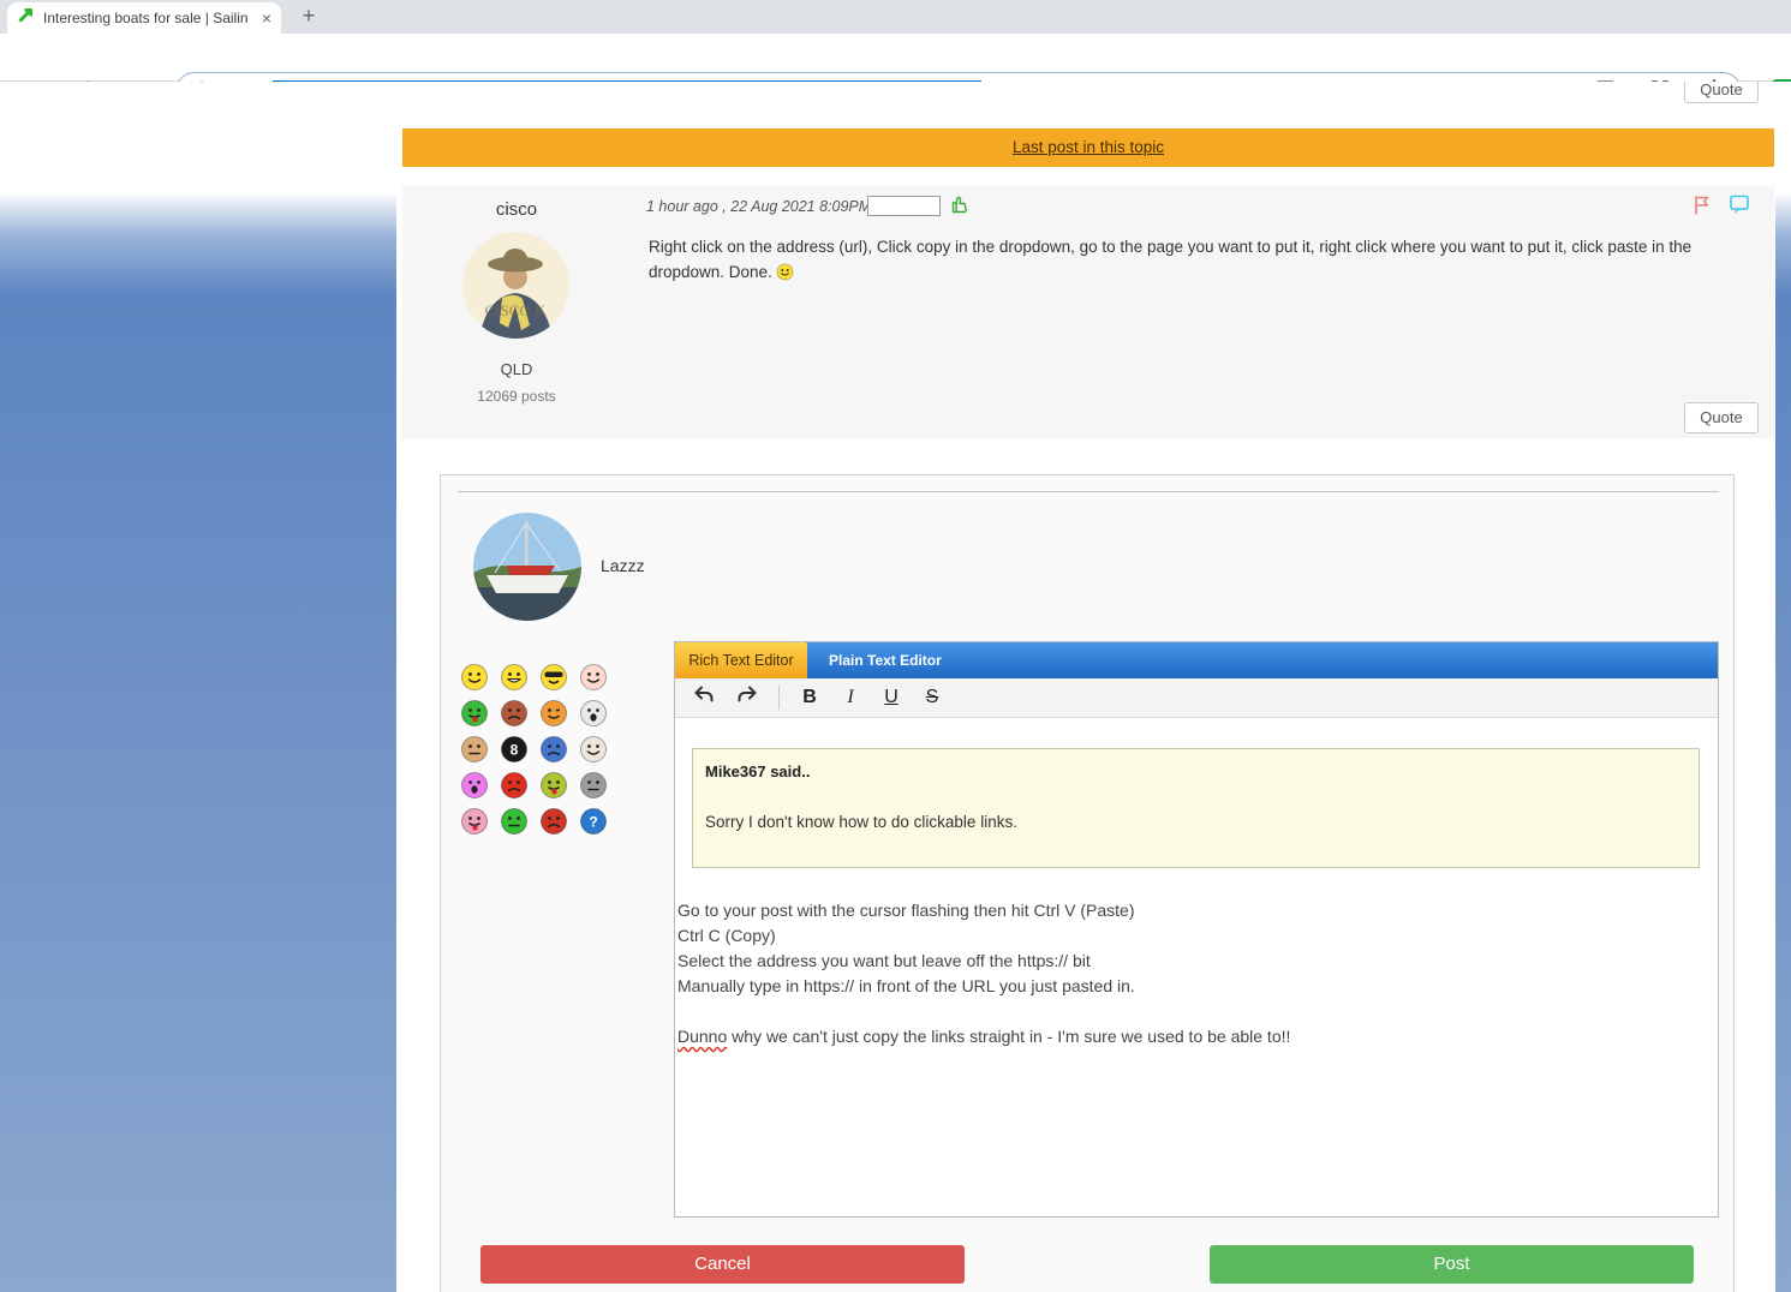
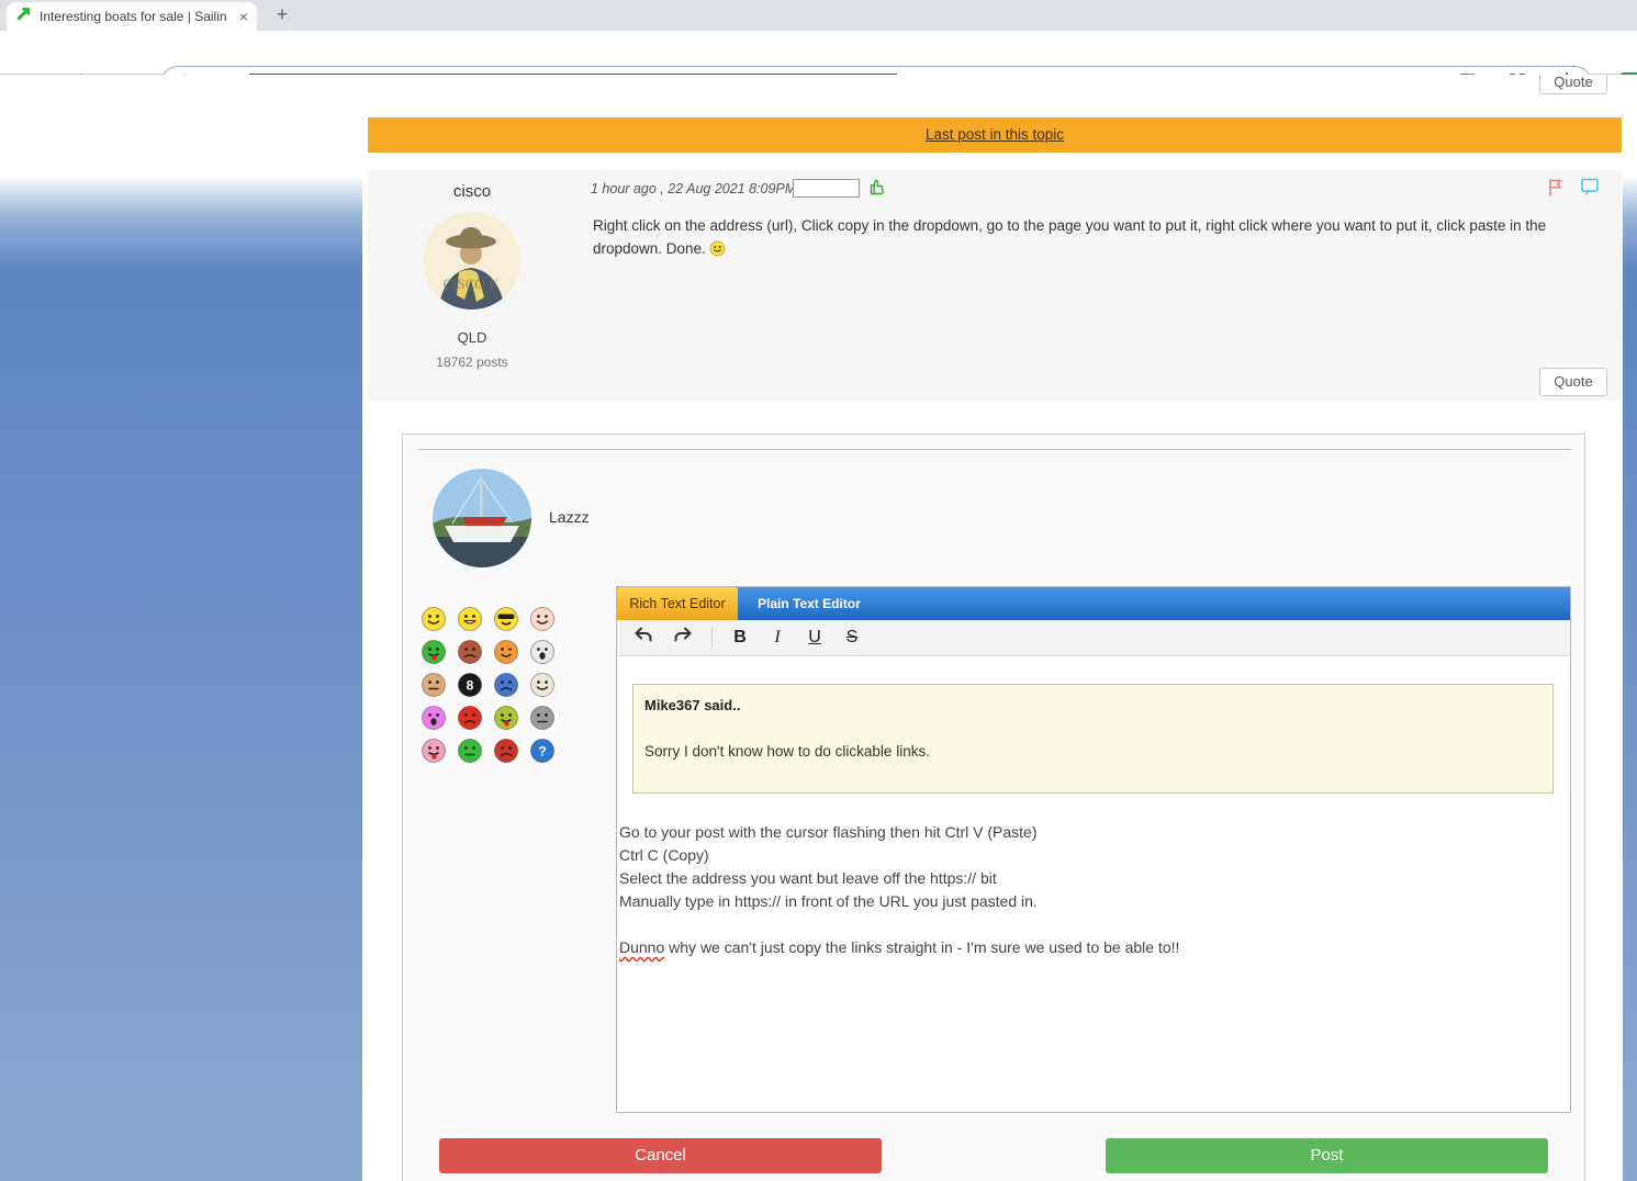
  Interesting boats for sale | Sailin
  ×
  +
  Quote
  Last post in this topic
  cisco
  CISCO K
  QLD
- 12069 posts
+ 18762 posts
  1 hour ago , 22 Aug 2021 8:09PM
  Right click on the address (url), Click copy in the dropdown, go to the page you want to put it, right click where you want to put it, click paste in the dropdown. Done.
  Quote
  Lazzz
  8
  ?
  Rich Text Editor
  Plain Text Editor
  B
  I
  U
  S
  Mike367 said..
  Sorry I don't know how to do clickable links.
  Go to your post with the cursor flashing then hit Ctrl V (Paste)
  Ctrl C (Copy)
  Select the address you want but leave off the https:// bit
  Manually type in https:// in front of the URL you just pasted in.
  Dunno why we can't just copy the links straight in - I'm sure we used to be able to!!
  Cancel
  Post
